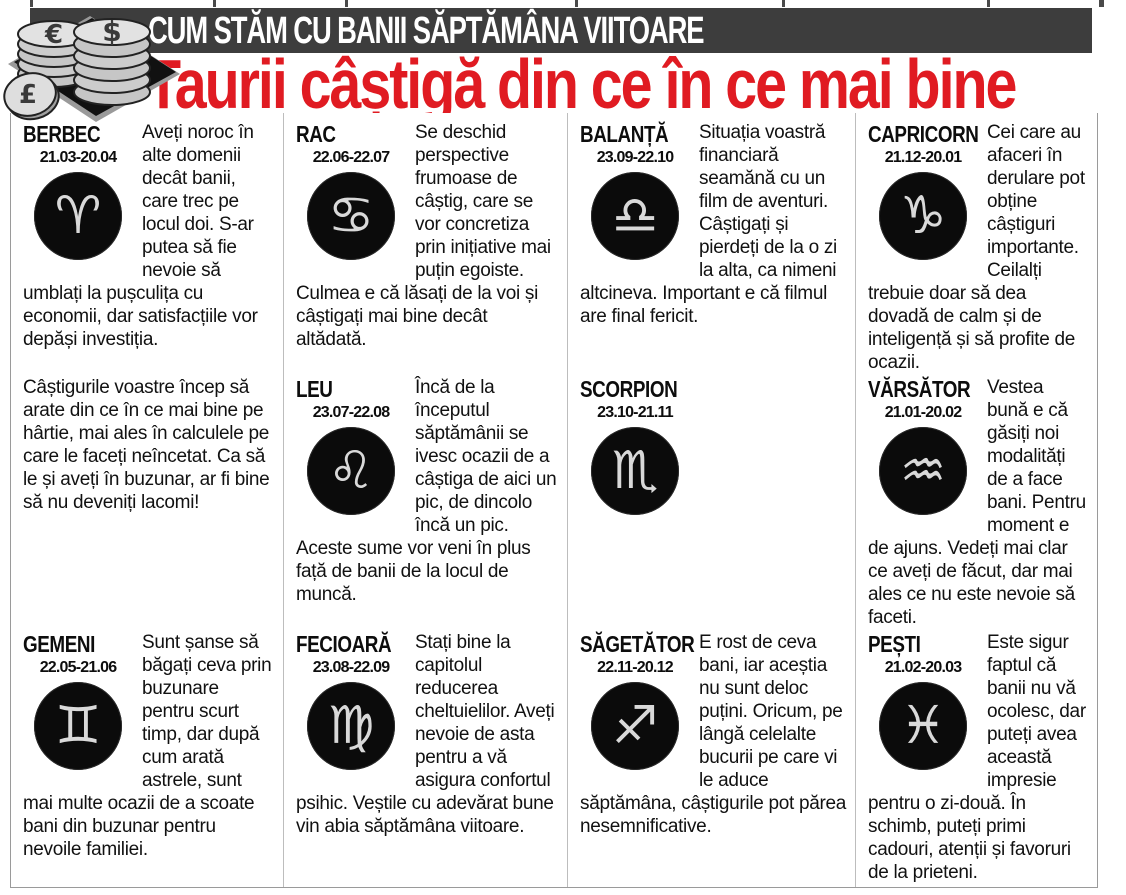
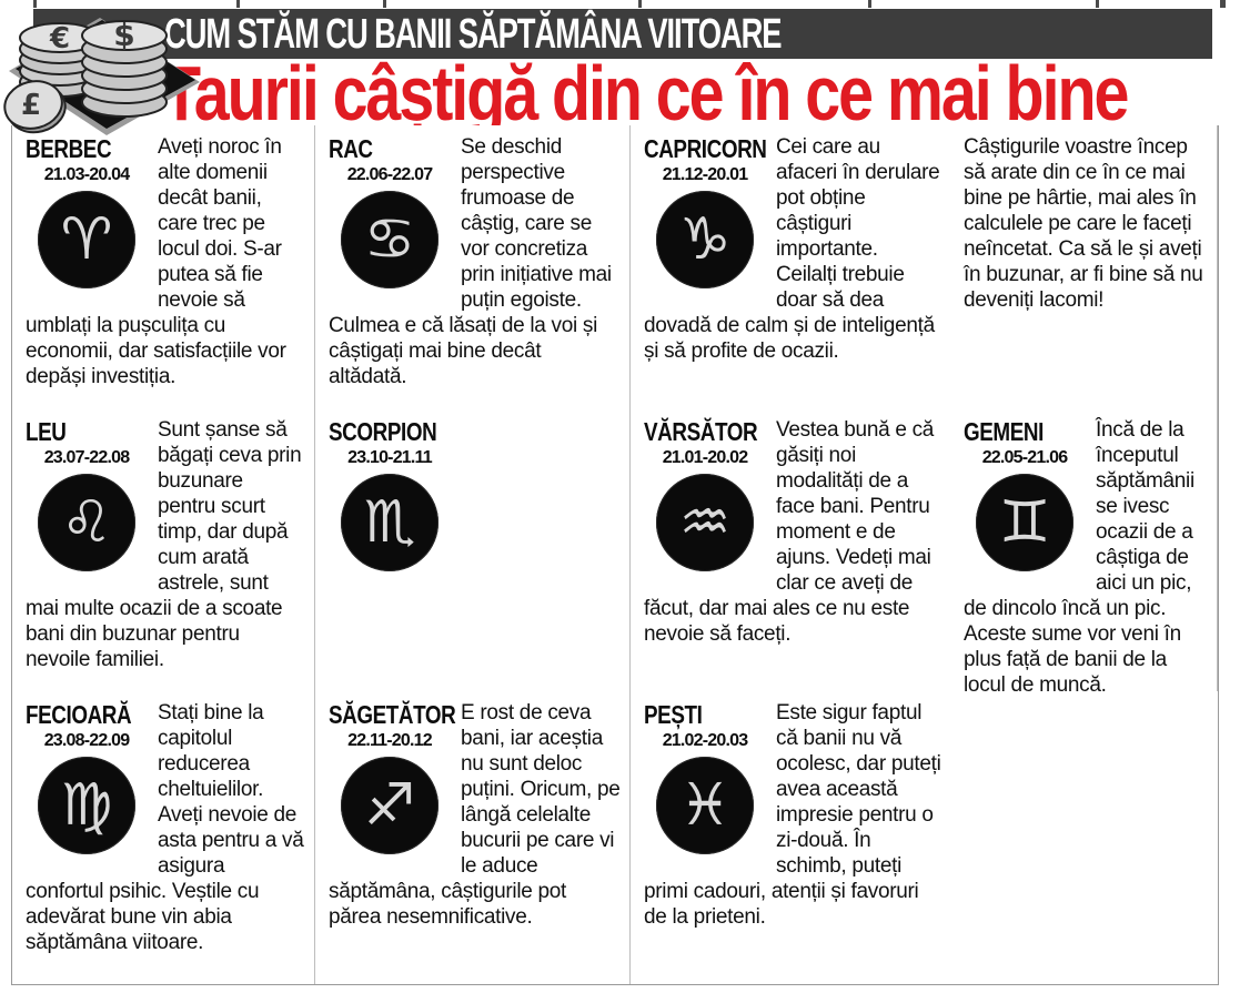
  CUM STĂM CU BANII SĂPTĂMÂNA VIITOARE
  aurii câștigă din ce în ce mai bine
  €
  $
  £
  BERBEC
  21.03-20.04
  ♈
  Aveți noroc în alte domenii decât banii, care trec pe locul doi. S-ar putea să fie nevoie să umblați la pușculița cu economii, dar satisfacțiile vor depăși investiția.
  RAC
  22.06-22.07
  ♋
  Se deschid perspective frumoase de câștig, care se vor concretiza prin inițiative mai puțin egoiste. Culmea e că lăsați de la voi și câștigați mai bine decât altădată.
- BALANȚĂ
- 23.09-22.10
- ♎
- Situația voastră financiară seamănă cu un film de aventuri. Câștigați și pierdeți de la o zi la alta, ca nimeni altcineva. Important e că filmul are final fericit.
  CAPRICORN
  21.12-20.01
  ♑
  Cei care au afaceri în derulare pot obține câștiguri importante. Ceilalți trebuie doar să dea dovadă de calm și de inteligență și să profite de ocazii.
  Câștigurile voastre încep să arate din ce în ce mai bine pe hârtie, mai ales în calculele pe care le faceți neîncetat. Ca să le și aveți în buzunar, ar fi bine să nu deveniți lacomi!
  LEU
  23.07-22.08
  ♌
- Încă de la începutul săptămânii se ivesc ocazii de a câștiga de aici un pic, de dincolo încă un pic. Aceste sume vor veni în plus față de banii de la locul de muncă.
+ Sunt șanse să băgați ceva prin buzunare pentru scurt timp, dar după cum arată astrele, sunt mai multe ocazii de a scoate bani din buzunar pentru nevoile familiei.
  SCORPION
  23.10-21.11
  ♏
  VĂRSĂTOR
  21.01-20.02
  ♒
  Vestea bună e că găsiți noi modalități de a face bani. Pentru moment e de ajuns. Vedeți mai clar ce aveți de făcut, dar mai ales ce nu este nevoie să faceți.
  GEMENI
  22.05-21.06
  ♊
- Sunt șanse să băgați ceva prin buzunare pentru scurt timp, dar după cum arată astrele, sunt mai multe ocazii de a scoate bani din buzunar pentru nevoile familiei.
+ Încă de la începutul săptămânii se ivesc ocazii de a câștiga de aici un pic, de dincolo încă un pic. Aceste sume vor veni în plus față de banii de la locul de muncă.
  FECIOARĂ
  23.08-22.09
  ♍
  Stați bine la capitolul reducerea cheltuielilor. Aveți nevoie de asta pentru a vă asigura confortul psihic. Veștile cu adevărat bune vin abia săptămâna viitoare.
  SĂGETĂTOR
  22.11-20.12
  ♐
  E rost de ceva bani, iar aceștia nu sunt deloc puțini. Oricum, pe lângă celelalte bucurii pe care vi le aduce săptămâna, câștigurile pot părea nesemnificative.
  PEȘTI
  21.02-20.03
  ♓
  Este sigur faptul că banii nu vă ocolesc, dar puteți avea această impresie pentru o zi-două. În schimb, puteți primi cadouri, atenții și favoruri de la prieteni.
